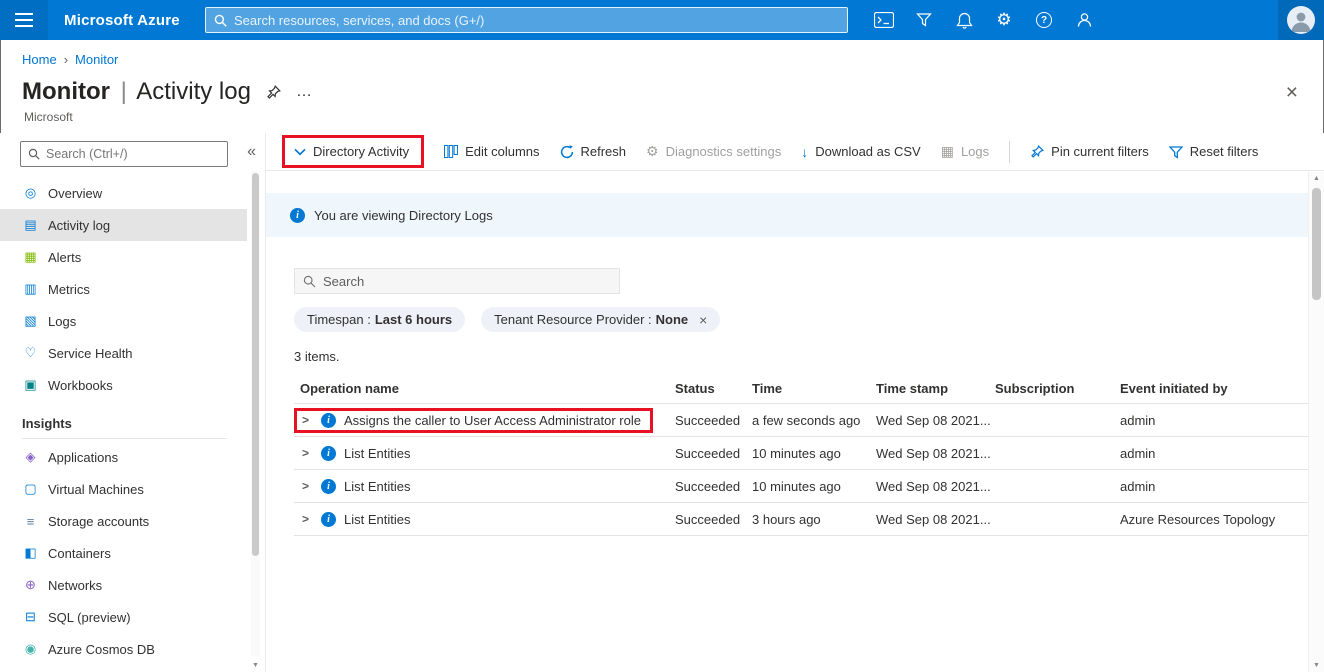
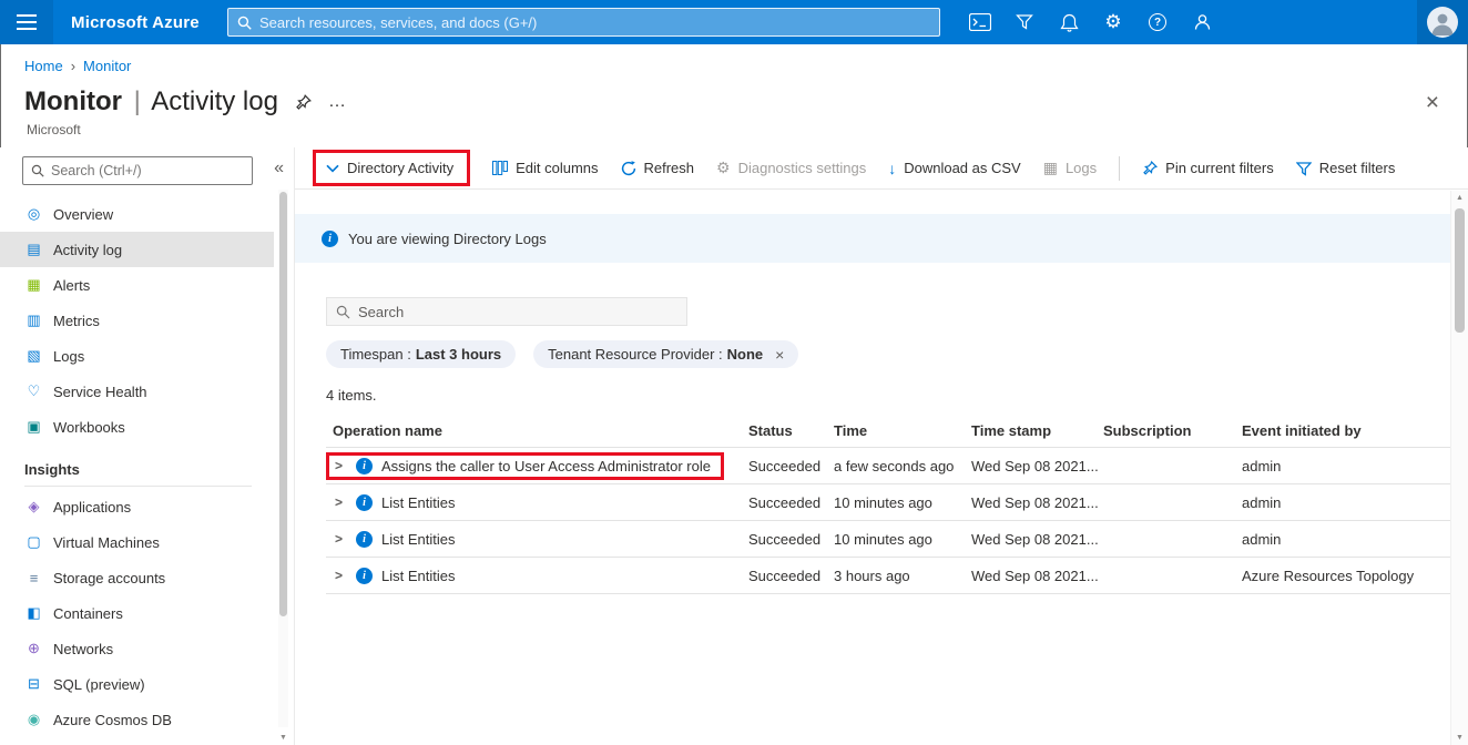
  Microsoft Azure
  Search resources, services, and docs (G+/)
  ⚙
  ?
  Home
  ›
  Monitor
  Monitor | Activity log
  …
  ×
  Microsoft
  Search (Ctrl+/)
  «
  ◎
  Overview
  ▤
  Activity log
  ▦
  Alerts
  ▥
  Metrics
  ▧
  Logs
  ♡
  Service Health
  ▣
  Workbooks
  Insights
  ◈
  Applications
  ▢
  Virtual Machines
  ≡
  Storage accounts
  ◧
  Containers
  ⊕
  Networks
  ⊟
  SQL (preview)
  ◉
  Azure Cosmos DB
  Directory Activity
  Edit columns
  Refresh
  ⚙
  Diagnostics settings
  ↓
  Download as CSV
  ▦
  Logs
  Pin current filters
  Reset filters
  i
  You are viewing Directory Logs
  Search
  Timespan :
- Last 6 hours
+ Last 3 hours
  Tenant Resource Provider :
  None
  ×
- 3 items.
+ 4 items.
  Operation name
  Status
  Time
  Time stamp
  Subscription
  Event initiated by
  >
  i
  Assigns the caller to User Access Administrator role
  Succeeded
  a few seconds ago
  Wed Sep 08 2021...
  admin
  >
  i
  List Entities
  Succeeded
  10 minutes ago
  Wed Sep 08 2021...
  admin
  >
  i
  List Entities
  Succeeded
  10 minutes ago
  Wed Sep 08 2021...
  admin
  >
  i
  List Entities
  Succeeded
  3 hours ago
  Wed Sep 08 2021...
  Azure Resources Topology
